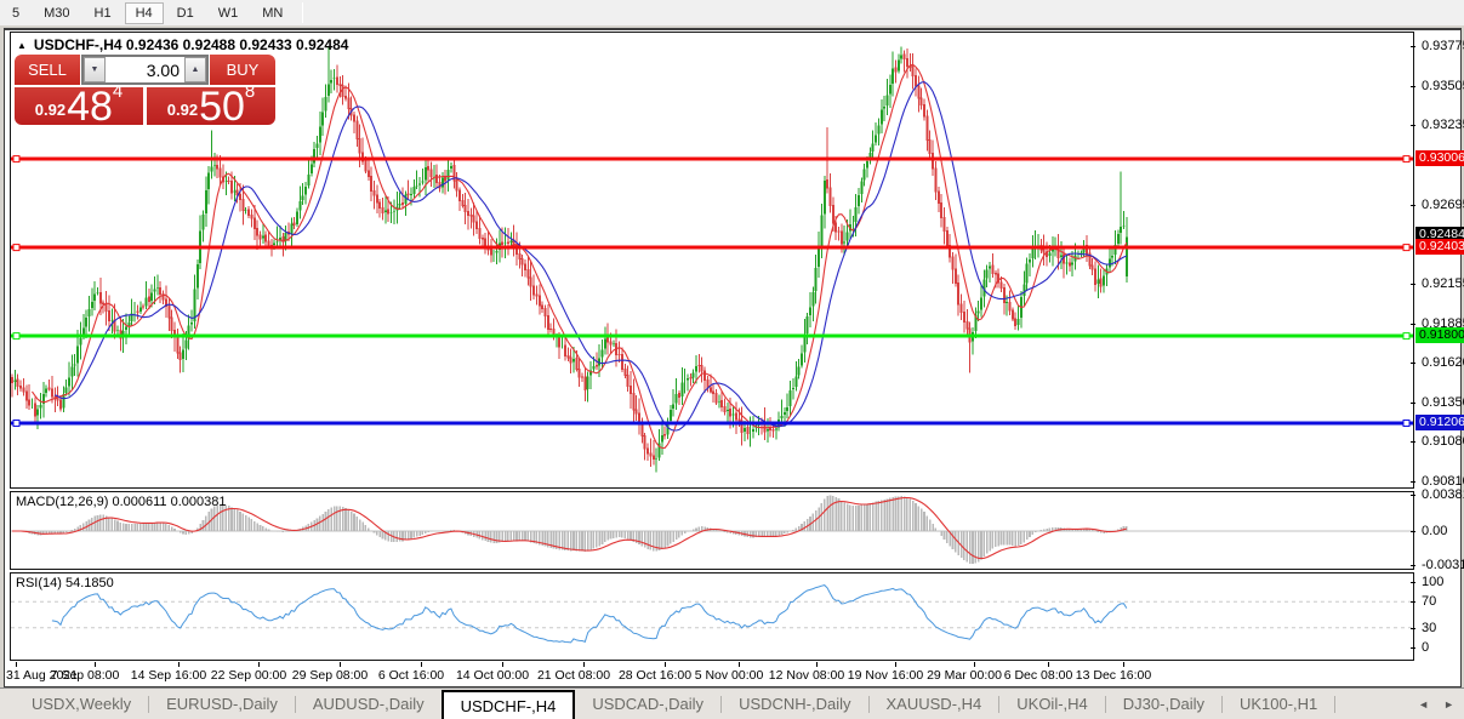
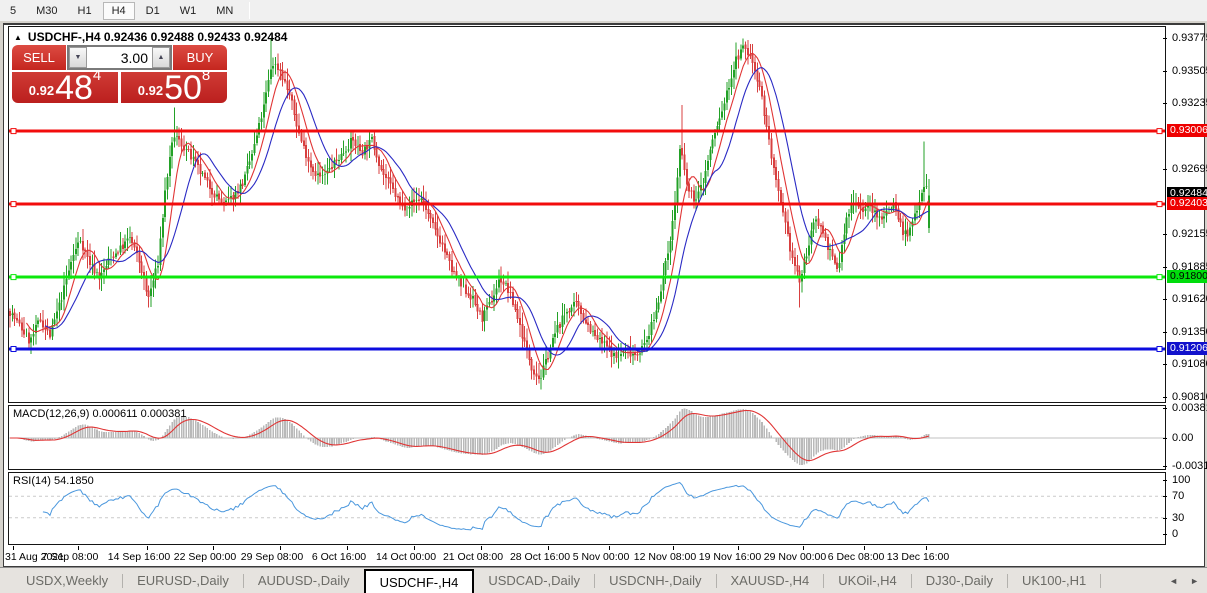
  5
  M30
  H1
  H4
  D1
  W1
  MN
  ▲
  USDCHF-,H4 0.92436 0.92488 0.92433 0.92484
  SELL
  3.00
  BUY
  0.92
  48
  4
  0.92
  50
  8
  MACD(12,26,9) 0.000611 0.000381
  RSI(14) 54.1850
  0.9377
  0.9350
  0.9323
  0.9269
  0.9215
  0.9188
  0.9162
  0.9135
  0.9108
  0.9081
  0.0038
  0.00
  -0.0031
  100
  70
  30
  0
  0.93006
  0.92484
  0.92403
  0.91800
  0.91206
  31 Aug 2021
  7 Sep 08:00
  14 Sep 16:00
  22 Sep 00:00
  29 Sep 08:00
  6 Oct 16:00
  14 Oct 00:00
  21 Oct 08:00
  28 Oct 16:00
  5 Nov 00:00
  12 Nov 08:00
  19 Nov 16:00
- 29 Mar 00:00
+ 29 Nov 00:00
  6 Dec 08:00
  13 Dec 16:00
  USDX,Weekly
  EURUSD-,Daily
  AUDUSD-,Daily
  USDCHF-,H4
  USDCAD-,Daily
  USDCNH-,Daily
  XAUUSD-,H4
  UKOil-,H4
  DJ30-,Daily
  UK100-,H1
  ◄
  ►
